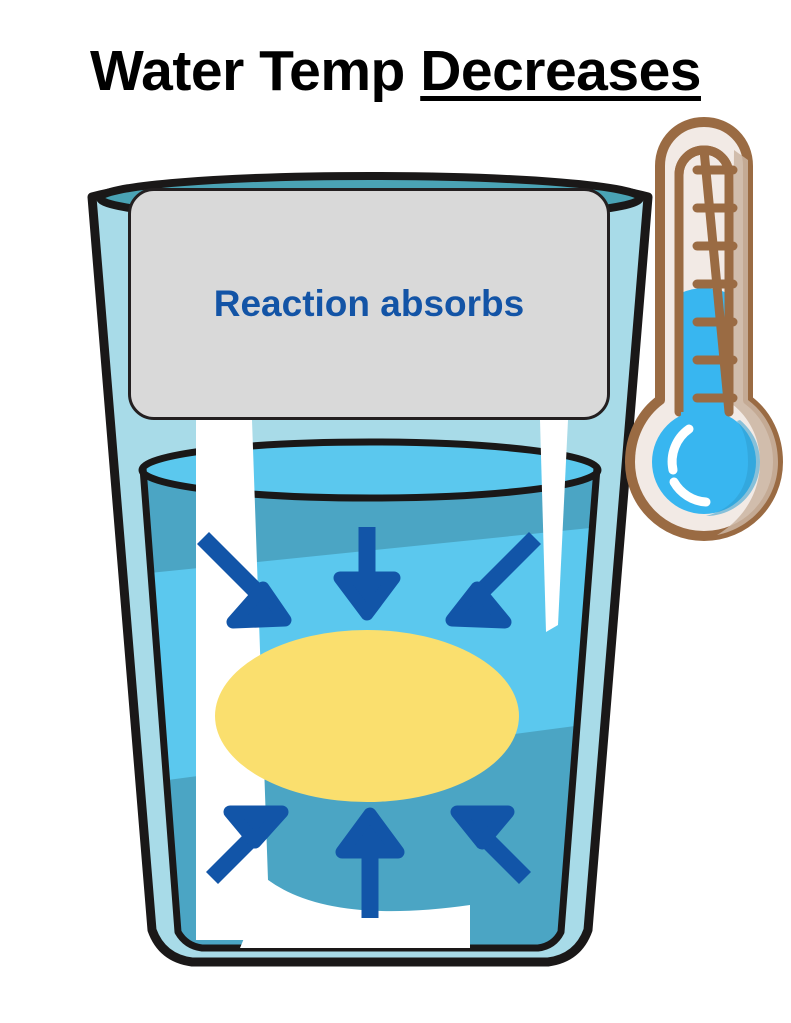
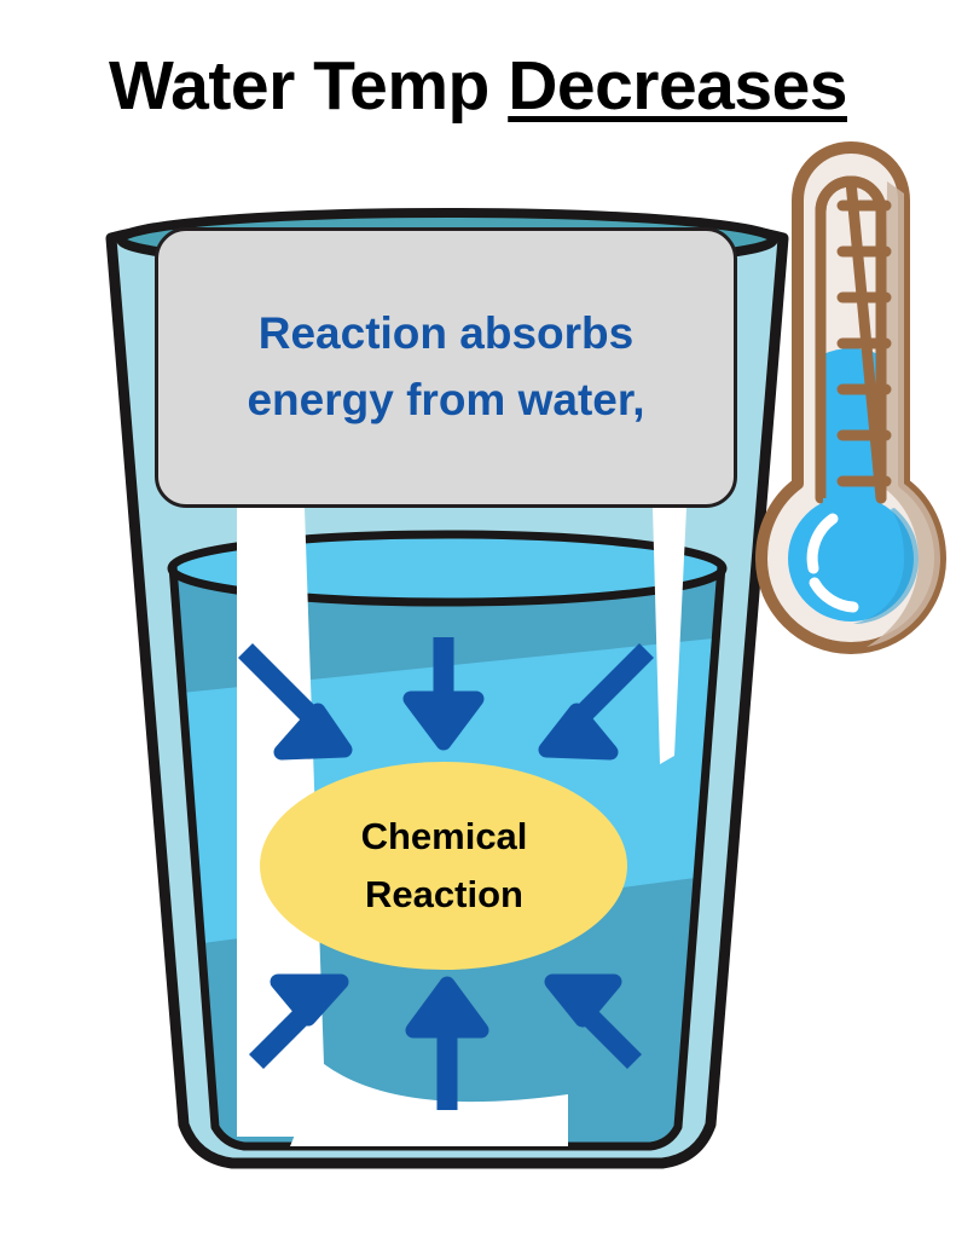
  Water Temp Decreases
  Reaction absorbs
+ energy from water,
+ Chemical
+ Reaction
